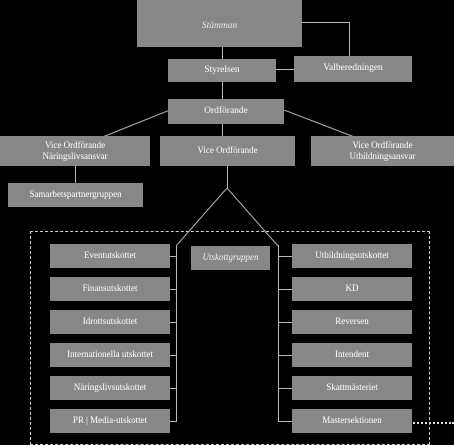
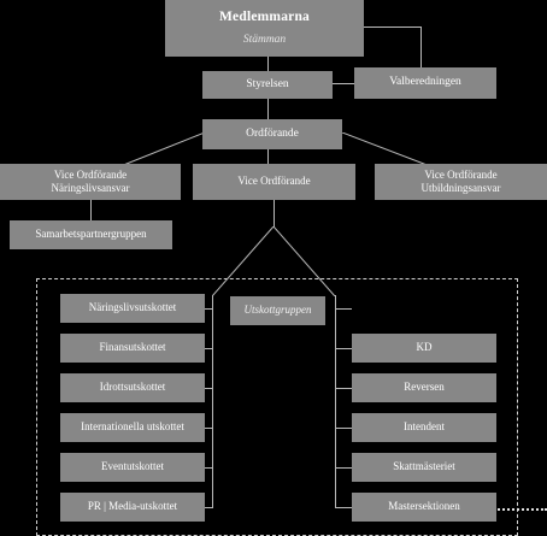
+ Medlemmarna
  Stämman
  Styrelsen
  Valberedningen
  Ordförande
  Vice Ordförande
  Näringslivsansvar
  Vice Ordförande
  Vice Ordförande
  Utbildningsansvar
  Samarbetspartnergruppen
  Utskottgruppen
- Eventutskottet
+ Näringslivsutskottet
  Finansutskottet
  Idrottsutskottet
  Internationella utskottet
- Näringslivsutskottet
+ Eventutskottet
  PR | Media-utskottet
- Utbildningsutskottet
  KD
  Reversen
  Intendent
  Skattmästeriet
  Mastersektionen
